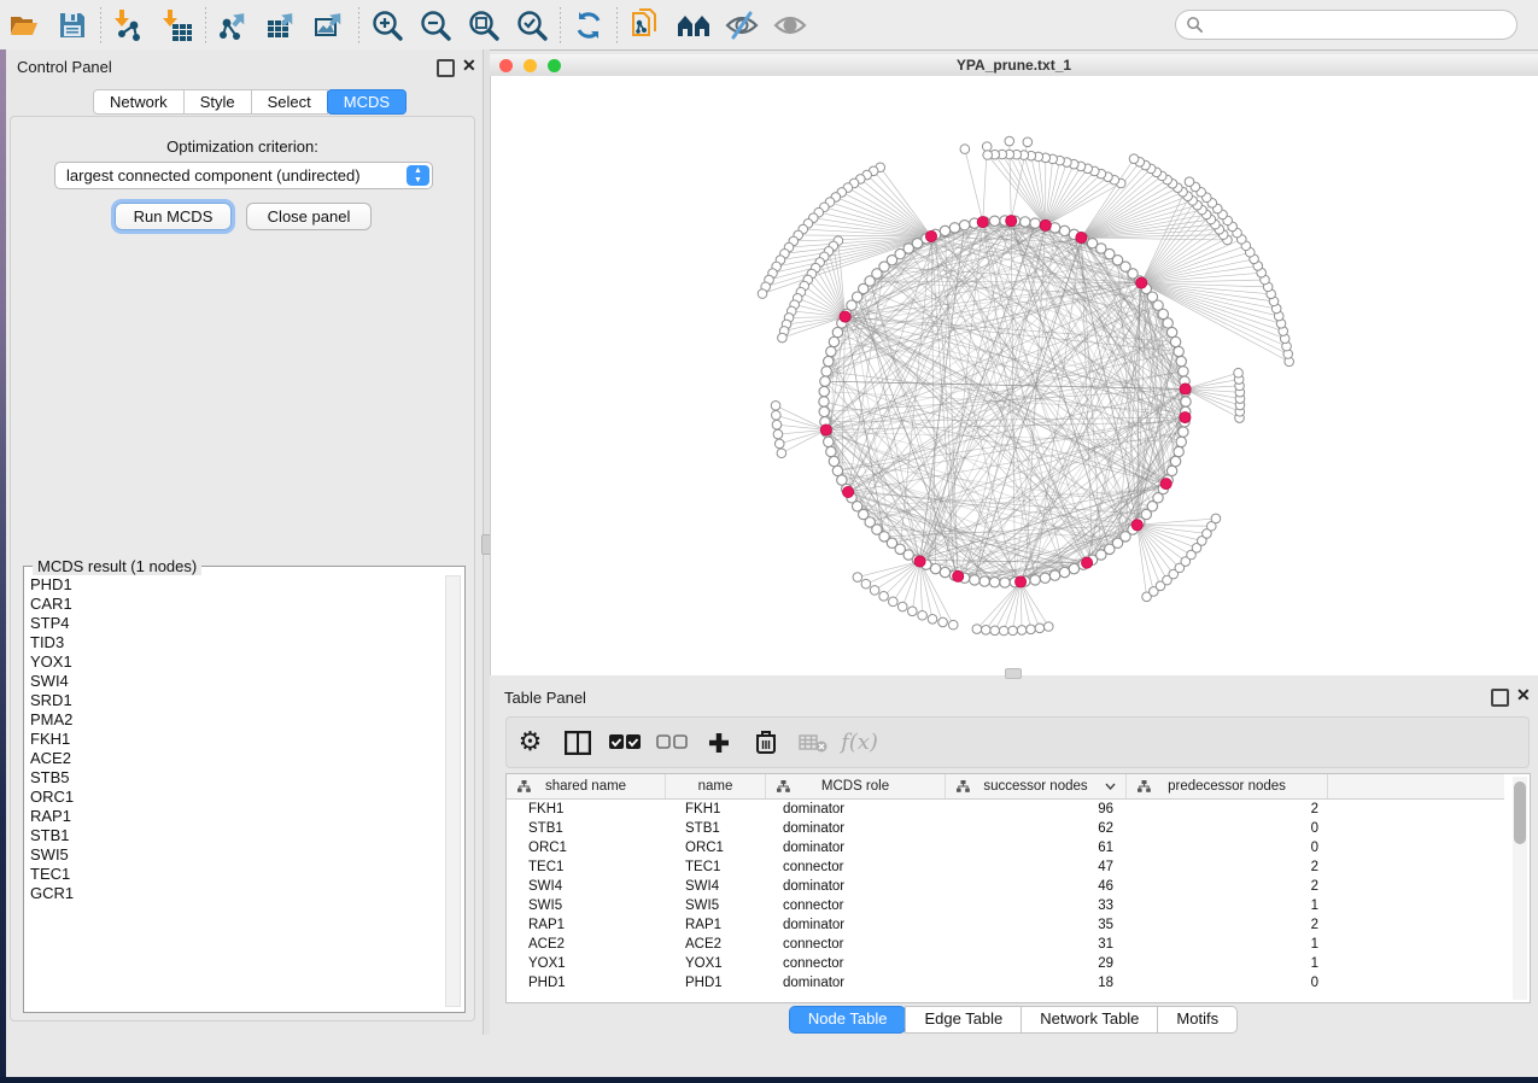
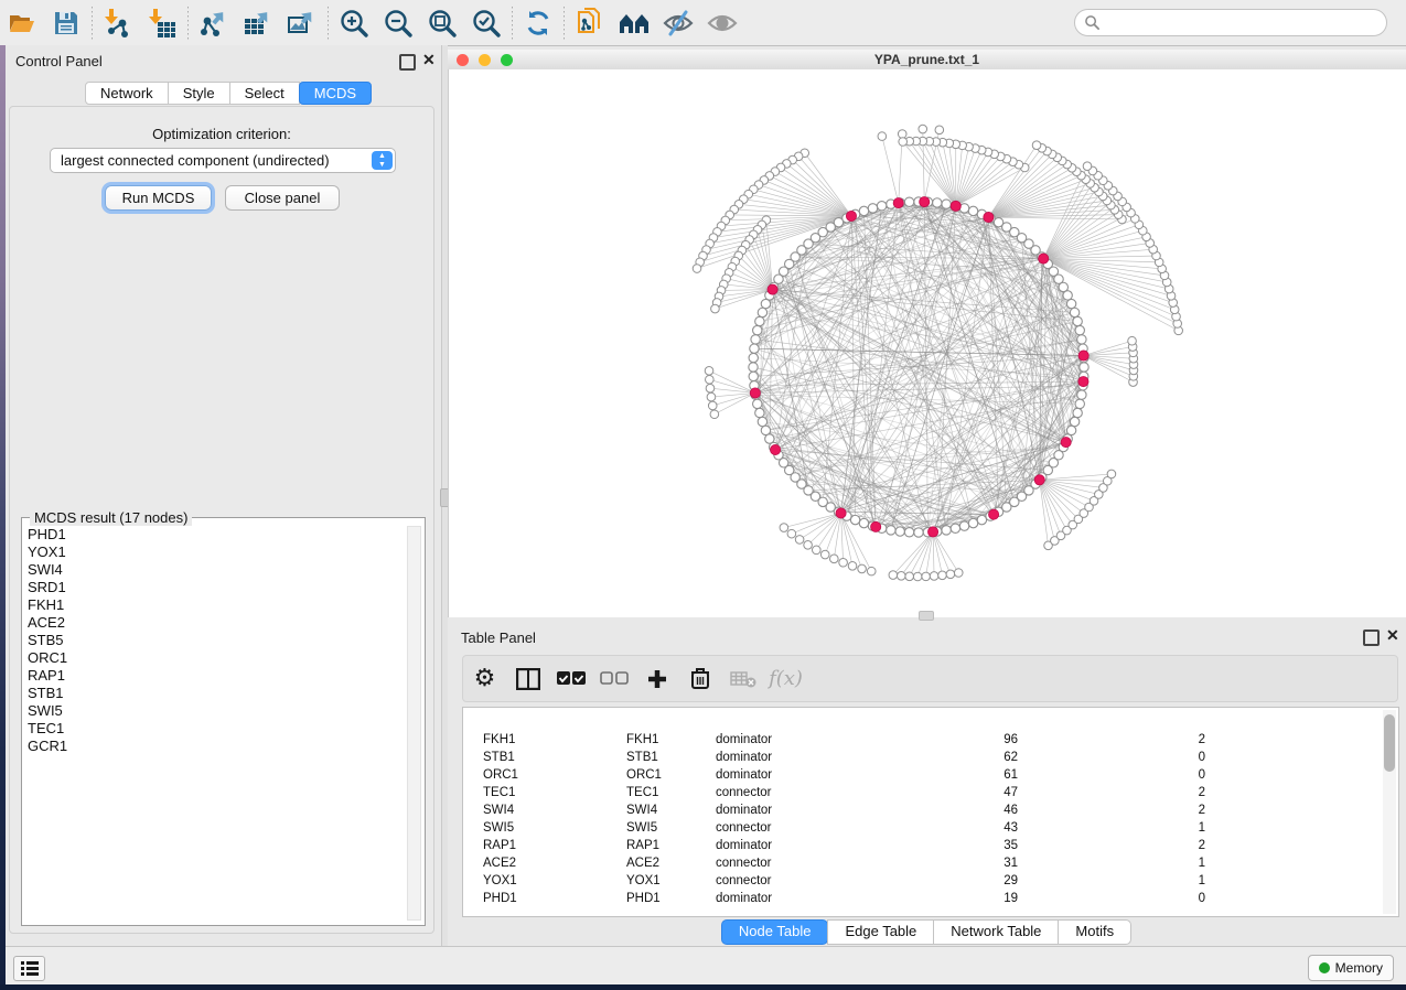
  Control Panel
  ✕
  Network
  Style
  Select
  MCDS
  Optimization criterion:
  largest connected component (undirected)
  Run MCDS
  Close panel
- MCDS result (1 nodes)
+ MCDS result (17 nodes)
  PHD1
- CAR1
- STP4
- TID3
  YOX1
  SWI4
  SRD1
- PMA2
  FKH1
  ACE2
  STB5
  ORC1
  RAP1
  STB1
  SWI5
  TEC1
  GCR1
  YPA_prune.txt_1
  Table Panel
  ✕
  ⚙
  f(x)
- shared name
- name
- MCDS role
- successor nodes
- predecessor nodes
  FKH1
  FKH1
  dominator
  96
  2
  STB1
  STB1
  dominator
  62
  0
  ORC1
  ORC1
  dominator
  61
  0
  TEC1
  TEC1
  connector
  47
  2
  SWI4
  SWI4
  dominator
  46
  2
  SWI5
  SWI5
  connector
- 33
+ 43
  1
  RAP1
  RAP1
  dominator
  35
  2
  ACE2
  ACE2
  connector
  31
  1
  YOX1
  YOX1
  connector
  29
  1
  PHD1
  PHD1
  dominator
- 18
+ 19
  0
  Node Table
  Edge Table
  Network Table
  Motifs
+ Memory
